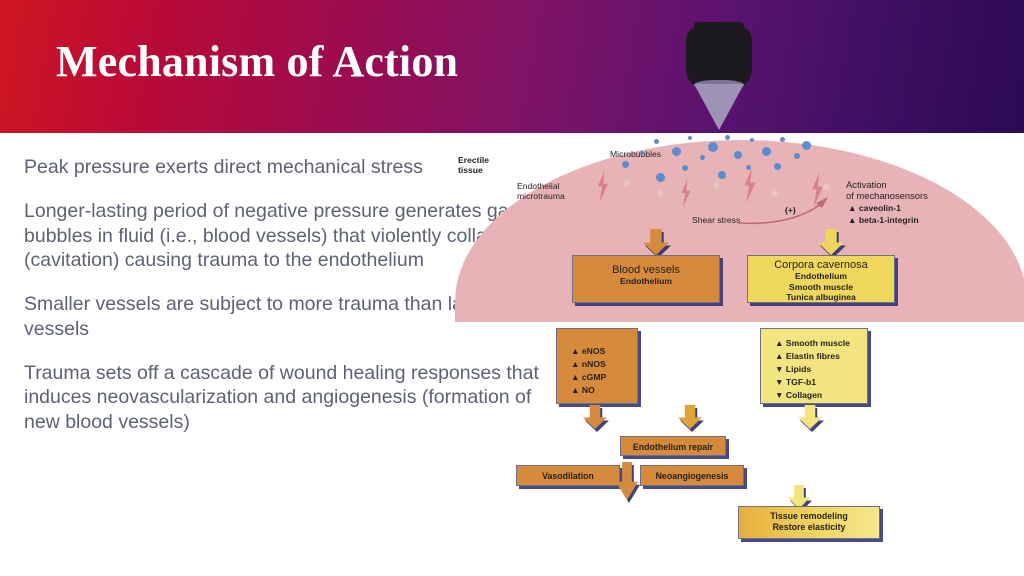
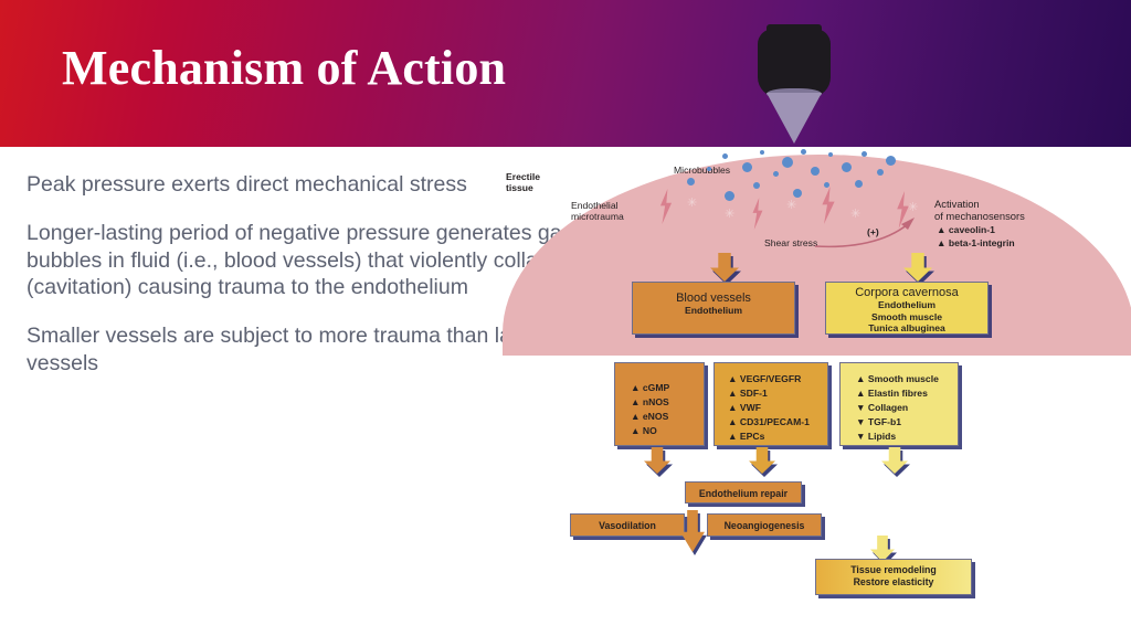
  Mechanism of Action
  Peak pressure exerts direct mechanical stress
  Longer-lasting period of negative pressure generates g bubbles in fluid (i.e., blood vessels) that violently coll (cavitation) causing trauma to the endothelium
  Smaller vessels are subject to more trauma than l vessels
- Trauma sets off a cascade of wound healing responses that induces neovascularization and angiogenesis (formation of new blood vessels)
  Erectile
  tissue
  Endothelial
  microtrauma
  Microbubles
  Shear stress
  (+)
  Activation
  of mechanosensors
  ▲ caveolin-1
  ▲ beta-1-integrin
  ✳
  ✳
  ✳
  ✳
  ✳
  Blood vessels
  Endothelium
  Corpora cavernosa
  Endothelium
  Smooth muscle
  Tunica albuginea
- ▲ eNOS
+ ▲ cGMP
  ▲ nNOS
- ▲ cGMP
+ ▲ eNOS
  ▲ NO
+ ▲ VEGF/VEGFR
+ ▲ SDF-1
+ ▲ VWF
+ ▲ CD31/PECAM-1
+ ▲ EPCs
  ▲ Smooth muscle
  ▲ Elastin fibres
- ▼ Lipids
+ ▼ Collagen
  ▼ TGF-b1
- ▼ Collagen
+ ▼ Lipids
  Endothelium repair
  Vasodilation
  Neoangiogenesis
  Tissue remodeling
  Restore elasticity
